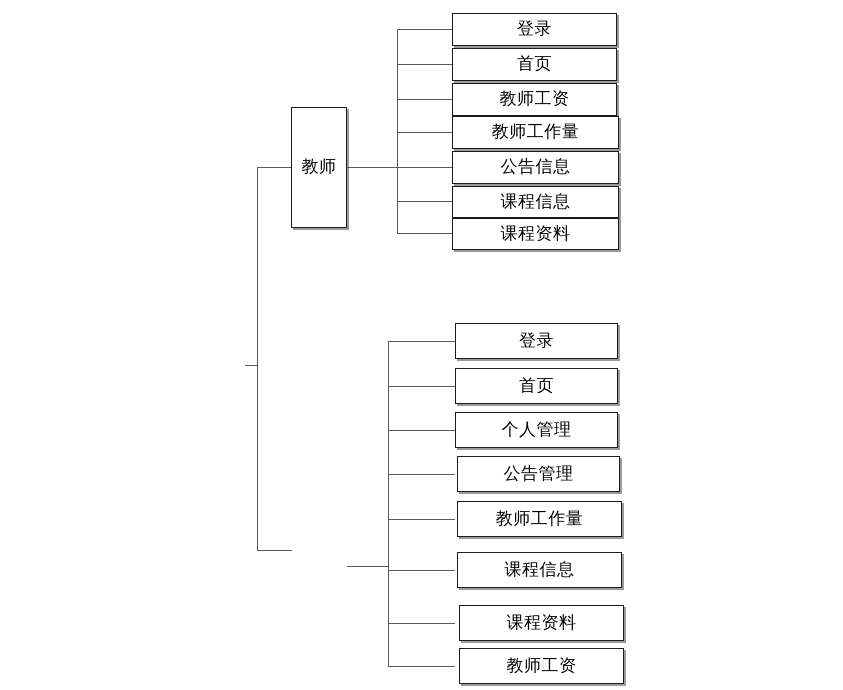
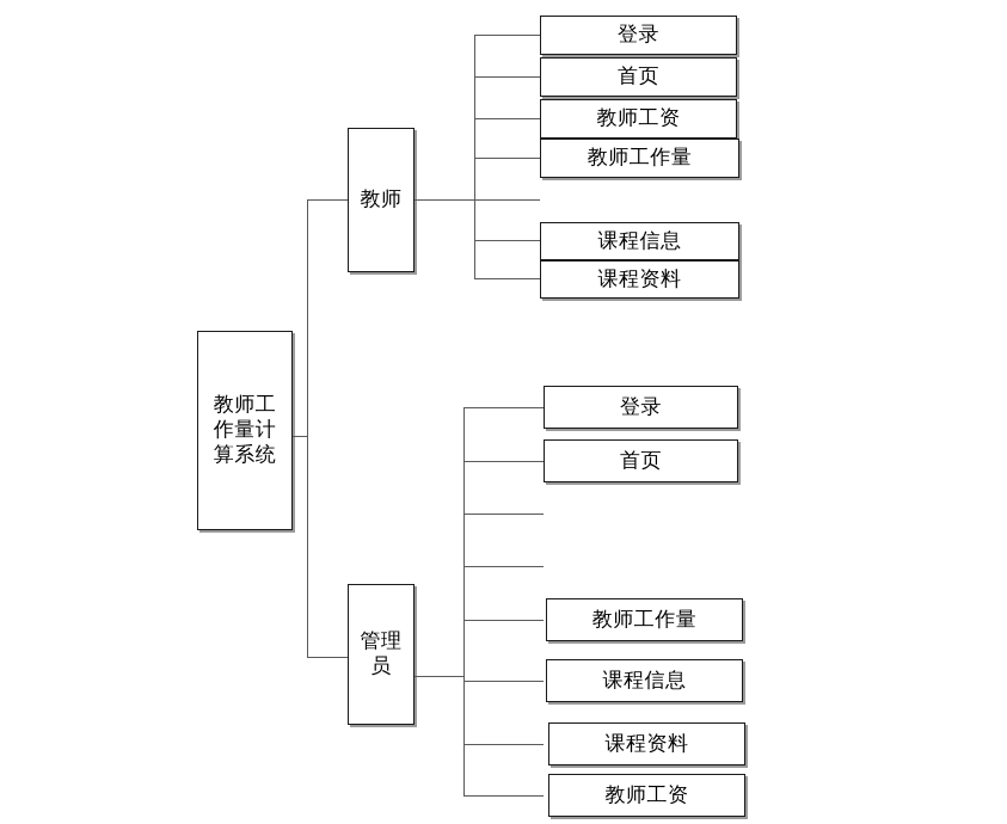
+ 教师工
+ 作量计
+ 算系统
  教师
  登录
  首页
  教师工资
  教师工作量
- 公告信息
  课程信息
  课程资料
+ 管理
+ 员
  登录
  首页
- 个人管理
- 公告管理
  教师工作量
  课程信息
  课程资料
  教师工资
